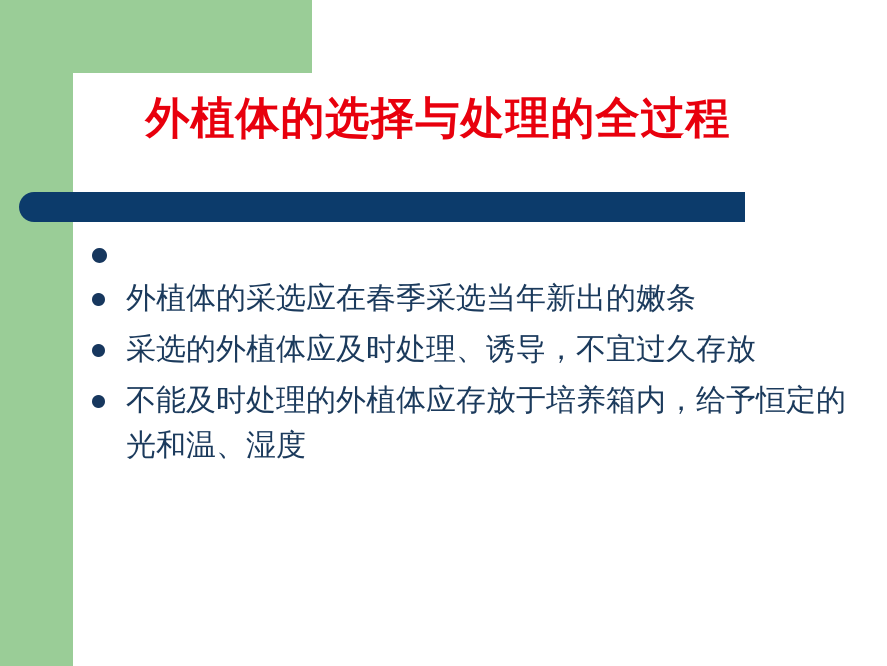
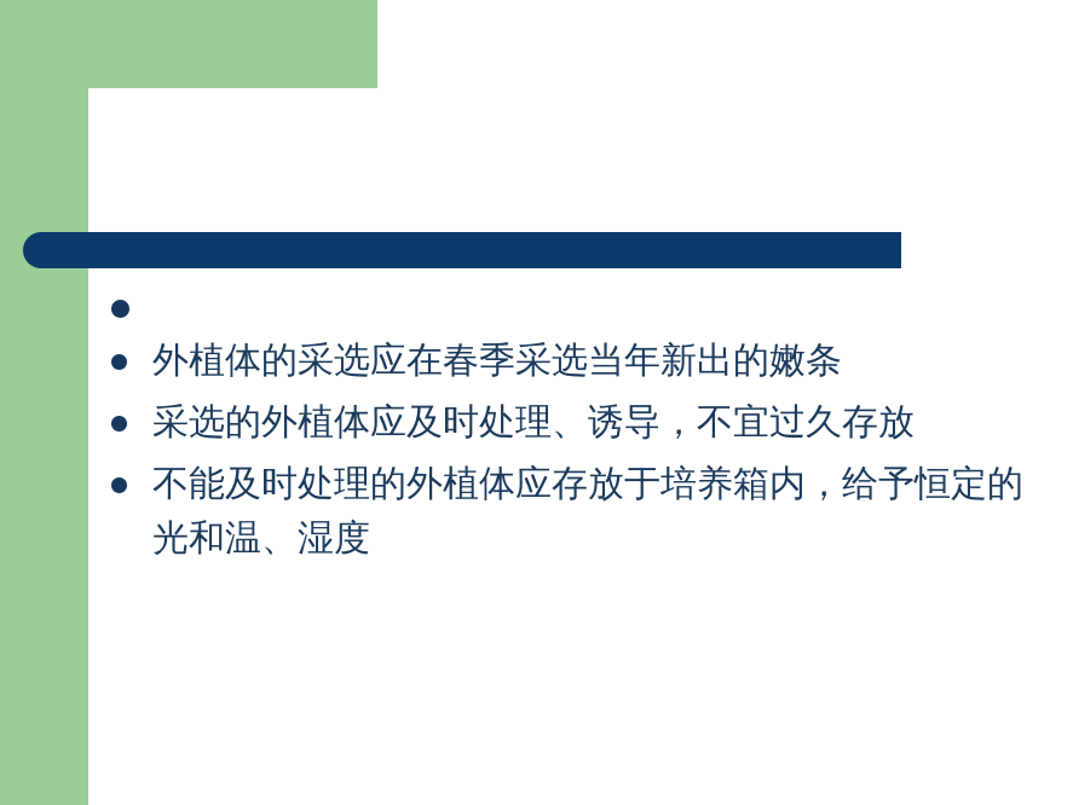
- 外植体的选择与处理的全过程
  外植体的采选应在春季采选当年新出的嫩条
  采选的外植体应及时处理、诱导，不宜过久存放
  不能及时处理的外植体应存放于培养箱内，给予恒定的光和温、湿度
